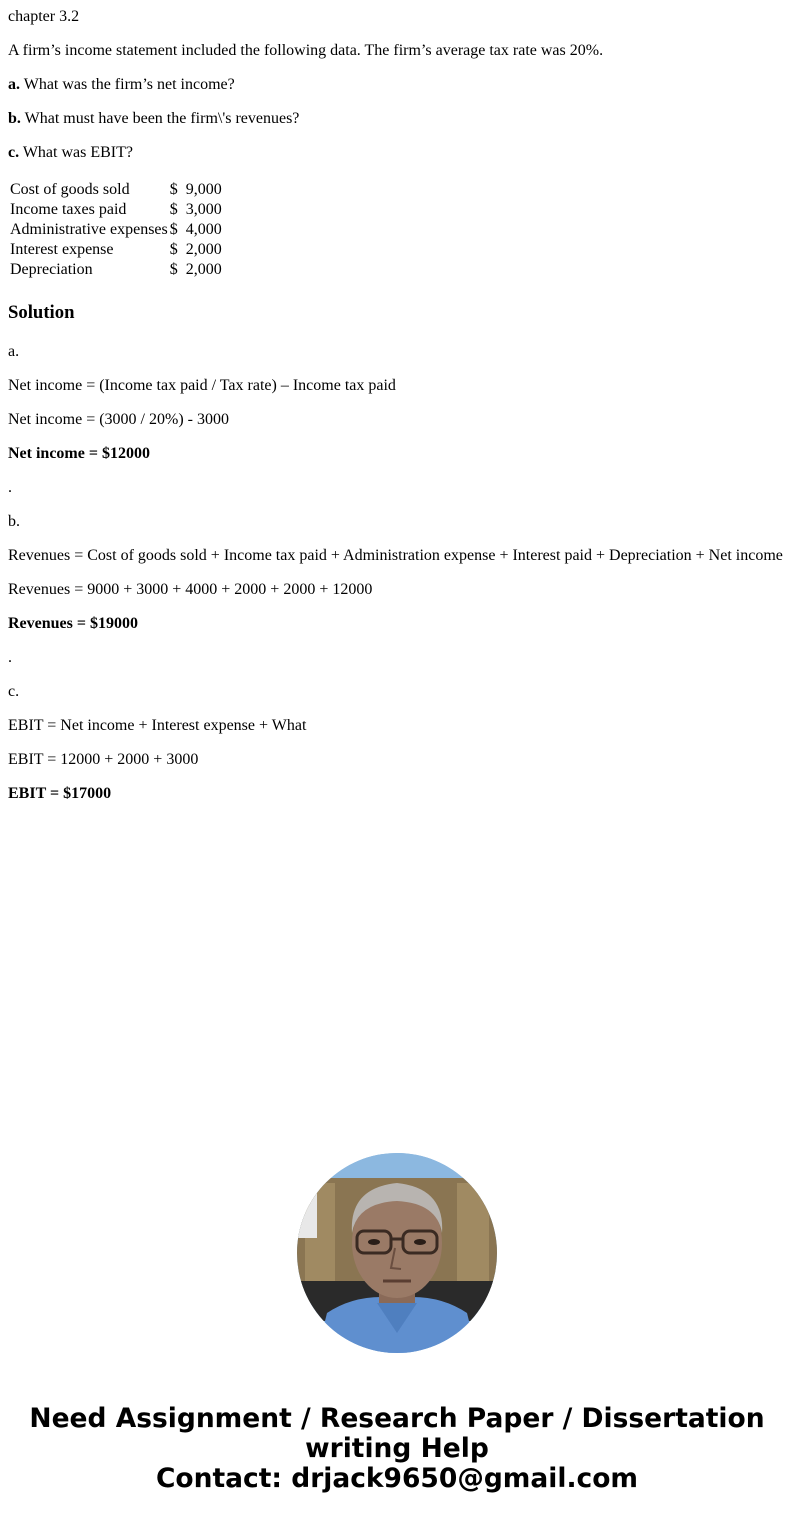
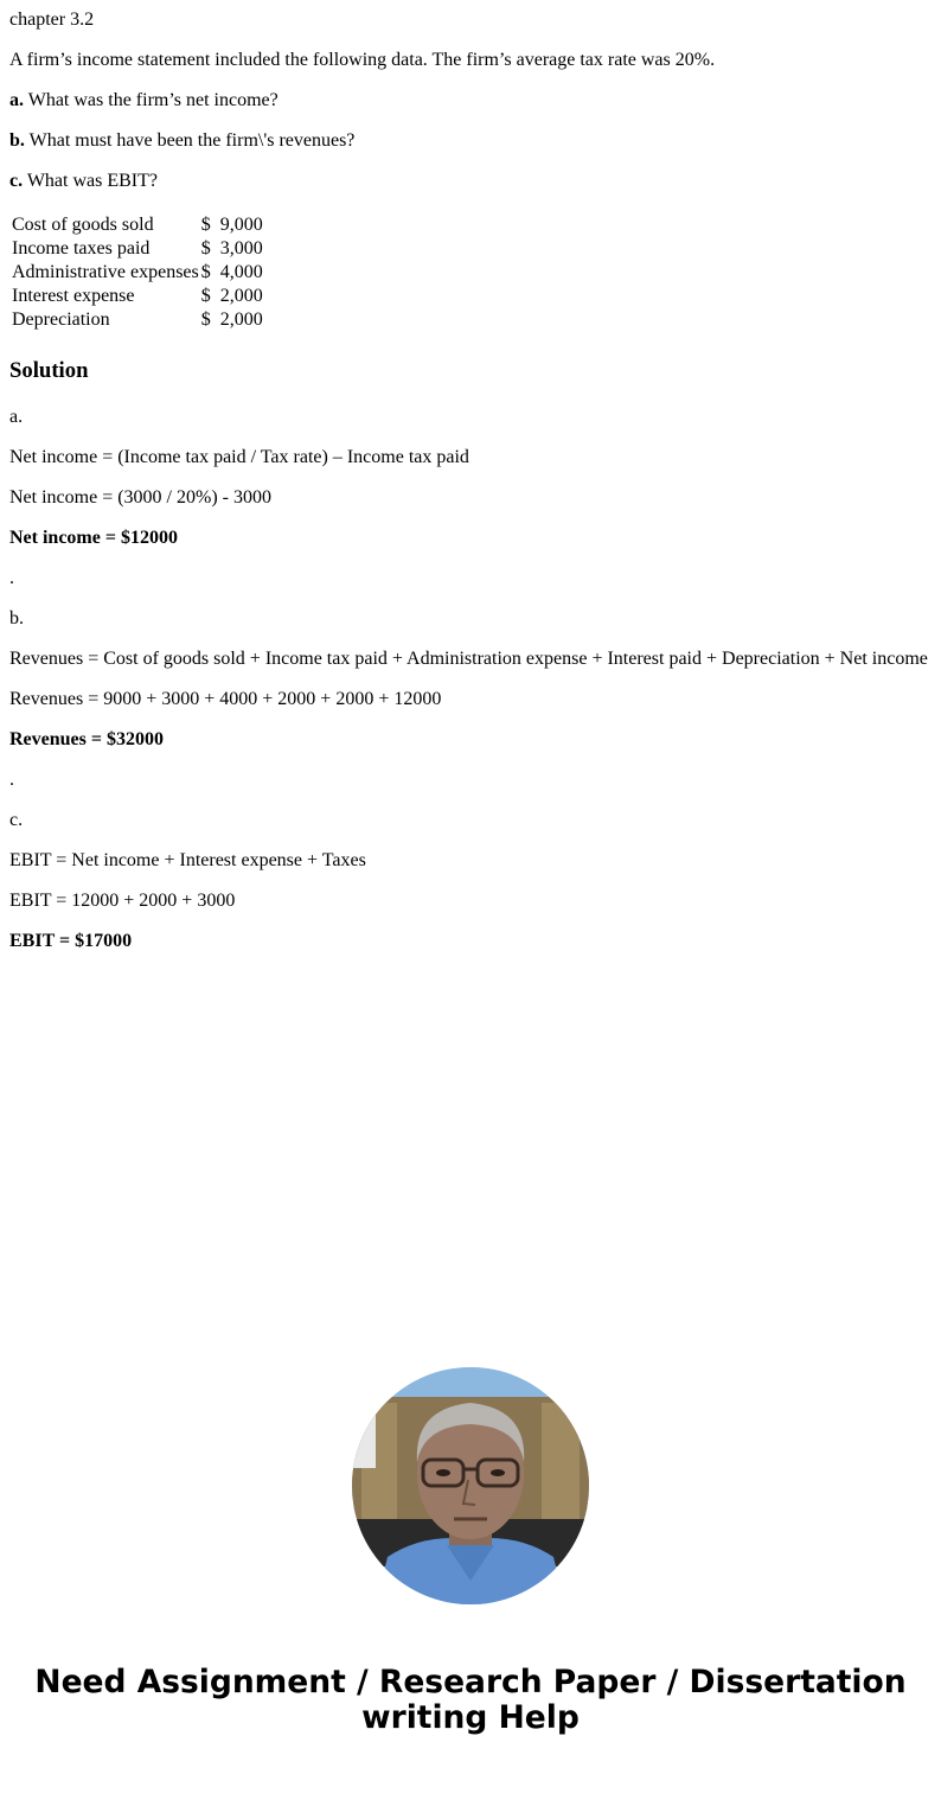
  chapter 3.2
  A firm’s income statement included the following data. The firm’s average tax rate was 20%.
  a. What was the firm’s net income?
  b. What must have been the firm\'s revenues?
  c. What was EBIT?
  Cost of goods sold	$ 9,000
  Income taxes paid	$ 3,000
  Administrative expenses	$ 4,000
  Interest expense	$ 2,000
  Depreciation	$ 2,000
  Solution
  a.
  Net income = (Income tax paid / Tax rate) – Income tax paid
  Net income = (3000 / 20%) - 3000
  Net income = $12000
  .
  b.
  Revenues = Cost of goods sold + Income tax paid + Administration expense + Interest paid + Depreciation + Net income
  Revenues = 9000 + 3000 + 4000 + 2000 + 2000 + 12000
- Revenues = $19000
+ Revenues = $32000
  .
  c.
- EBIT = Net income + Interest expense + What
+ EBIT = Net income + Interest expense + Taxes
  EBIT = 12000 + 2000 + 3000
  EBIT = $17000
  Need Assignment / Research Paper / Dissertation
  writing Help
- Contact: drjack9650@gmail.com
